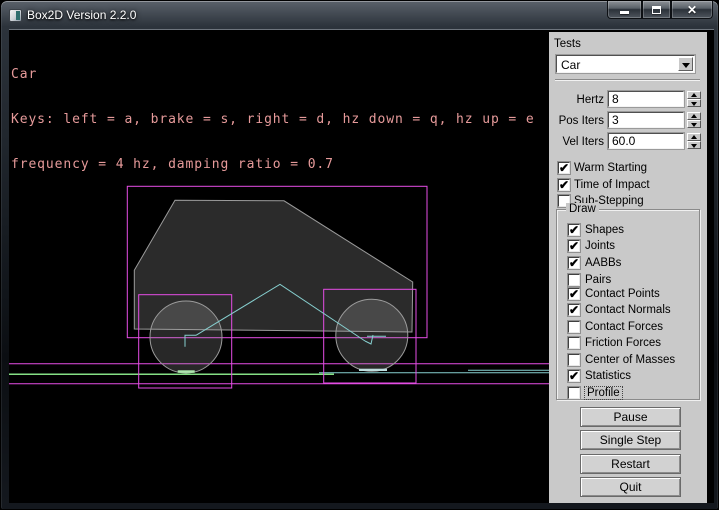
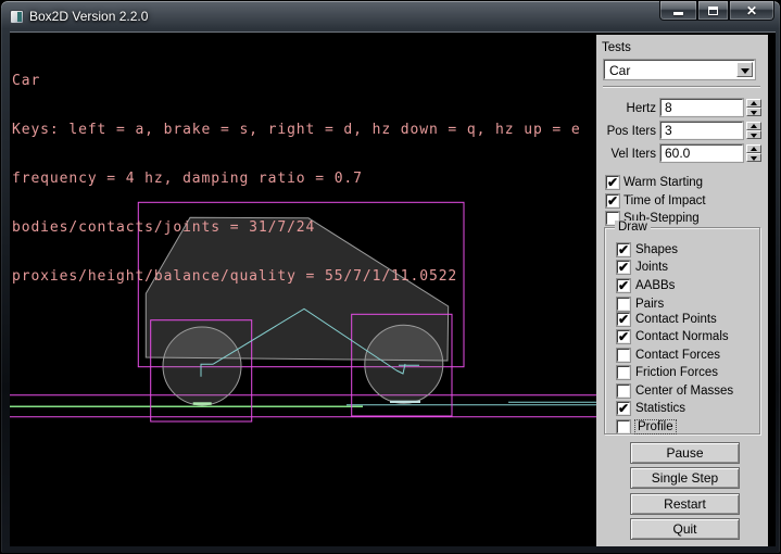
  Box2D Version 2.2.0
  ✕
  Car
  Keys: left = a, brake = s, right = d, hz down = q, hz up = e
  frequency = 4 hz, damping ratio = 0.7
+ bodies/contacts/joints = 31/7/24
+ proxies/height/balance/quality = 55/7/1/11.0522
  Tests
  Car
  Hertz
  8
  Pos Iters
  3
  Vel Iters
  60.0
  Warm Starting
  Time of Impact
  Sub-Stepping
  Draw
  Shapes
  Joints
  AABBs
  Pairs
  Contact Points
  Contact Normals
  Contact Forces
  Friction Forces
  Center of Masses
  Statistics
  Profile
  Pause
  Single Step
  Restart
  Quit
